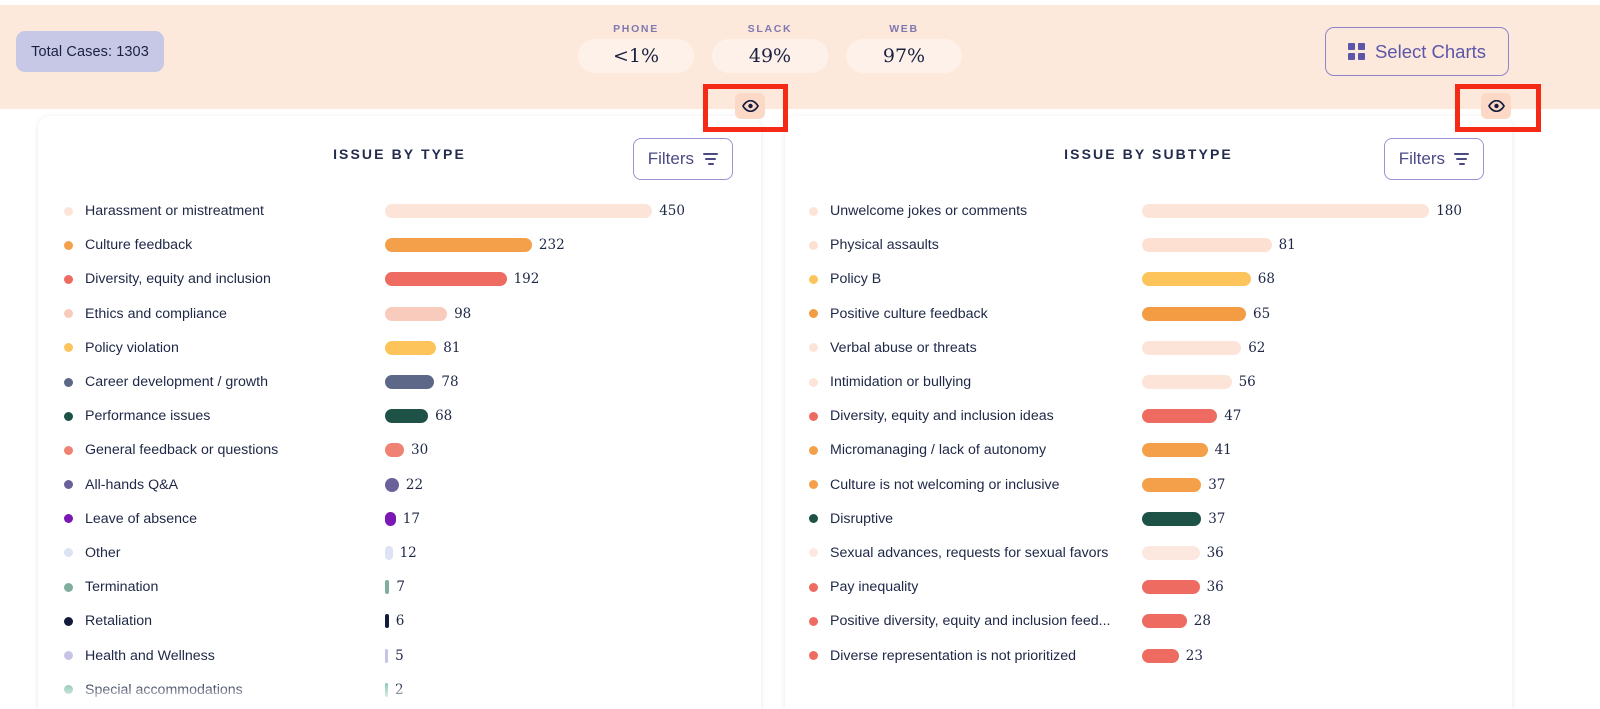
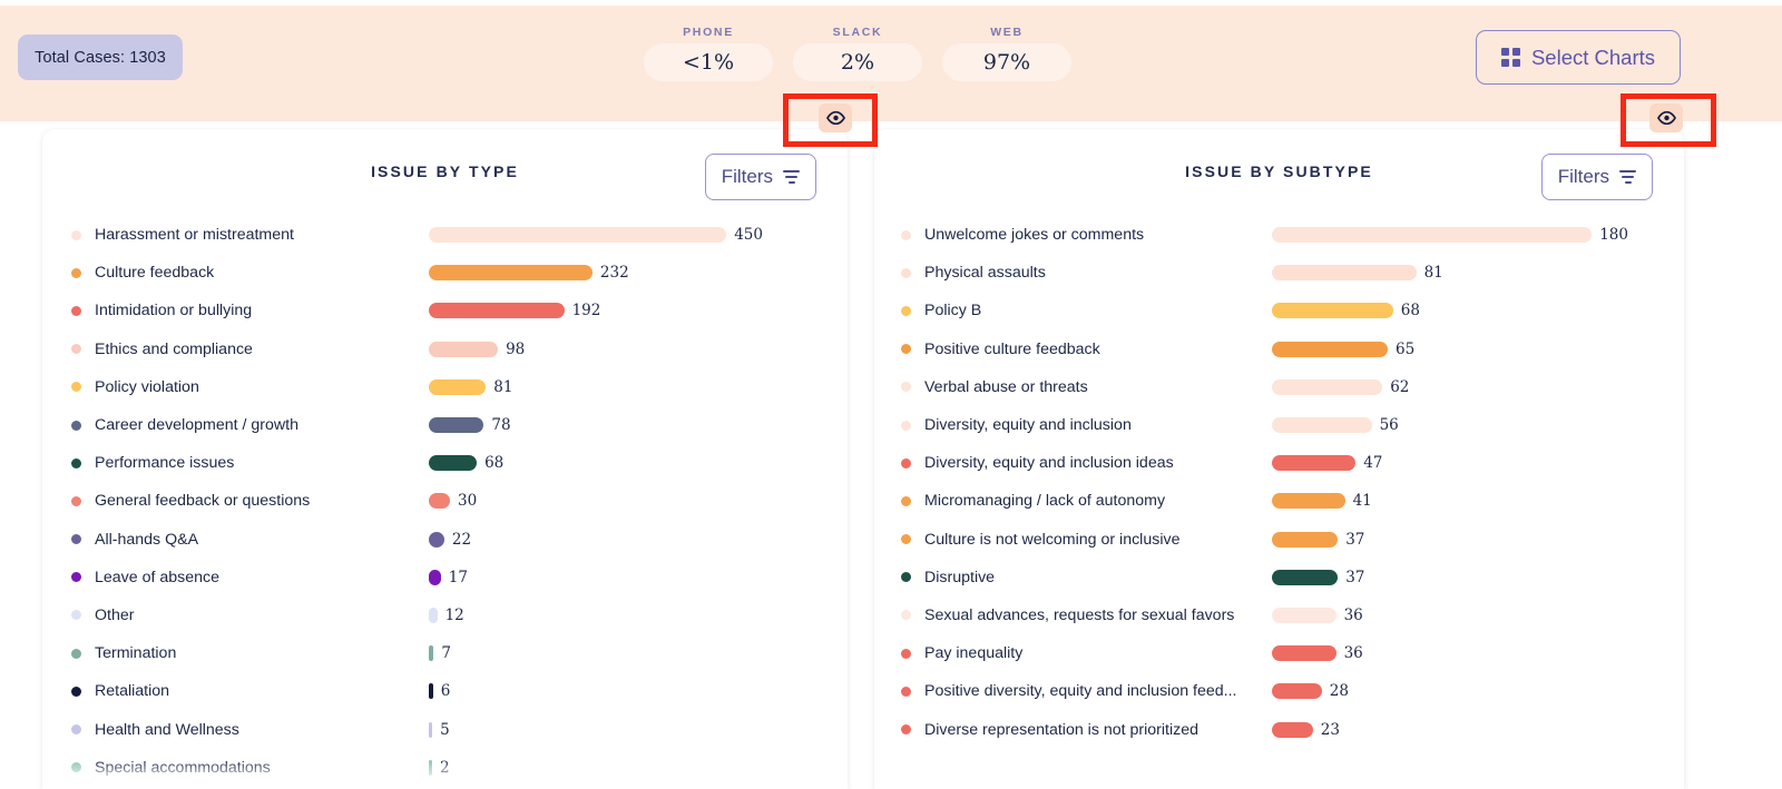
  Total Cases: 1303
  PHONE
  <1%
  SLACK
- 49%
+ 2%
  WEB
  97%
  Select Charts
  ISSUE BY TYPE
  Filters
  Harassment or mistreatment
  450
  Culture feedback
  232
- Diversity, equity and inclusion
+ Intimidation or bullying
  192
  Ethics and compliance
  98
  Policy violation
  81
  Career development / growth
  78
  Performance issues
  68
  General feedback or questions
  30
  All-hands Q&A
  22
  Leave of absence
  17
  Other
  12
  Termination
  7
  Retaliation
  6
  Health and Wellness
  5
  ISSUE BY SUBTYPE
  Filters
  Unwelcome jokes or comments
  180
  Physical assaults
  81
  Policy B
  68
  Positive culture feedback
  65
  Verbal abuse or threats
  62
- Intimidation or bullying
+ Diversity, equity and inclusion
  56
  Diversity, equity and inclusion ideas
  47
  Micromanaging / lack of autonomy
  41
  Culture is not welcoming or inclusive
  37
  Disruptive
  37
  Sexual advances, requests for sexual favors
  36
  Pay inequality
  36
  Positive diversity, equity and inclusion feed...
  28
  Diverse representation is not prioritized
  23
